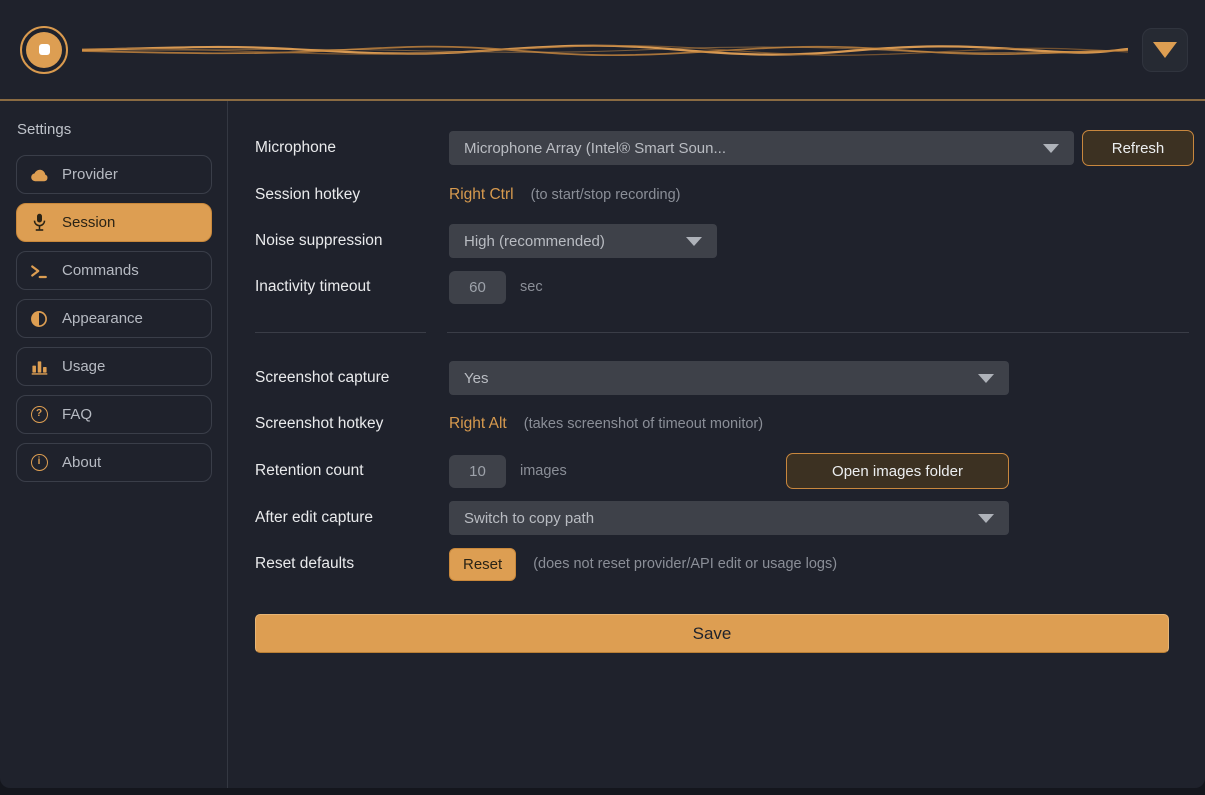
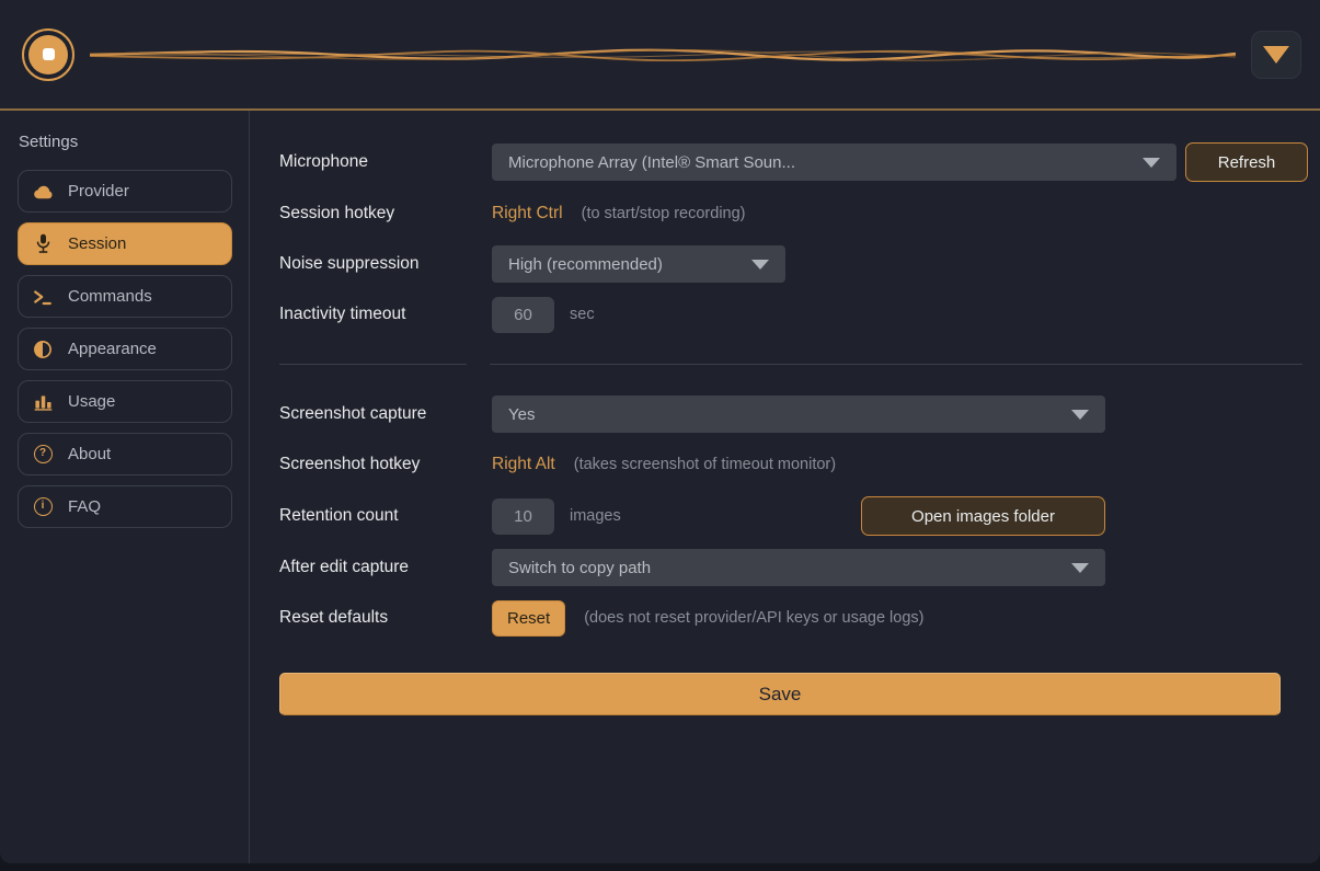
  Settings
  Provider
  Session
  Commands
  Appearance
  Usage
  ?
- FAQ
+ About
  i
- About
+ FAQ
  Microphone
  Microphone Array (Intel® Smart Soun...
  Refresh
  Session hotkey
  Right Ctrl
  (to start/stop recording)
  Noise suppression
  High (recommended)
  Inactivity timeout
  60
  sec
  Screenshot capture
  Yes
  Screenshot hotkey
  Right Alt
  (takes screenshot of timeout monitor)
  Retention count
  10
  images
  Open images folder
  After edit capture
  Switch to copy path
  Reset defaults
  Reset
- (does not reset provider/API edit or usage logs)
+ (does not reset provider/API keys or usage logs)
  Save
